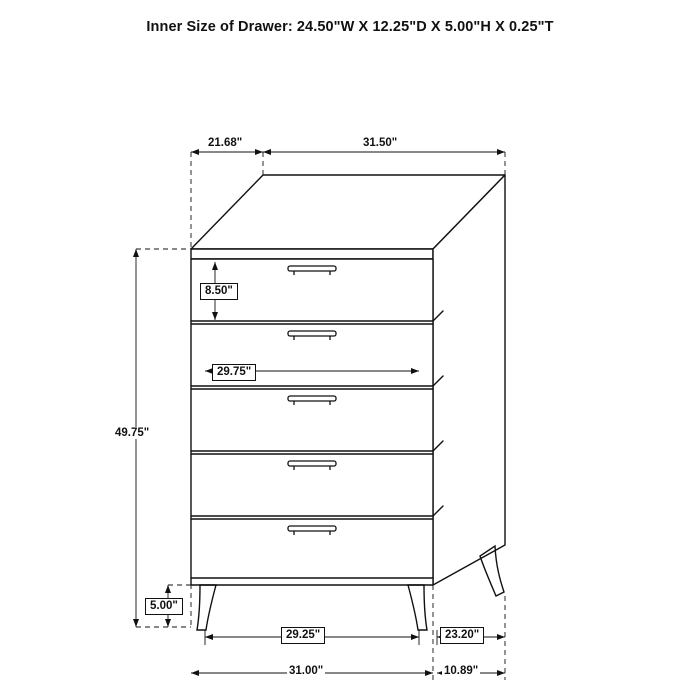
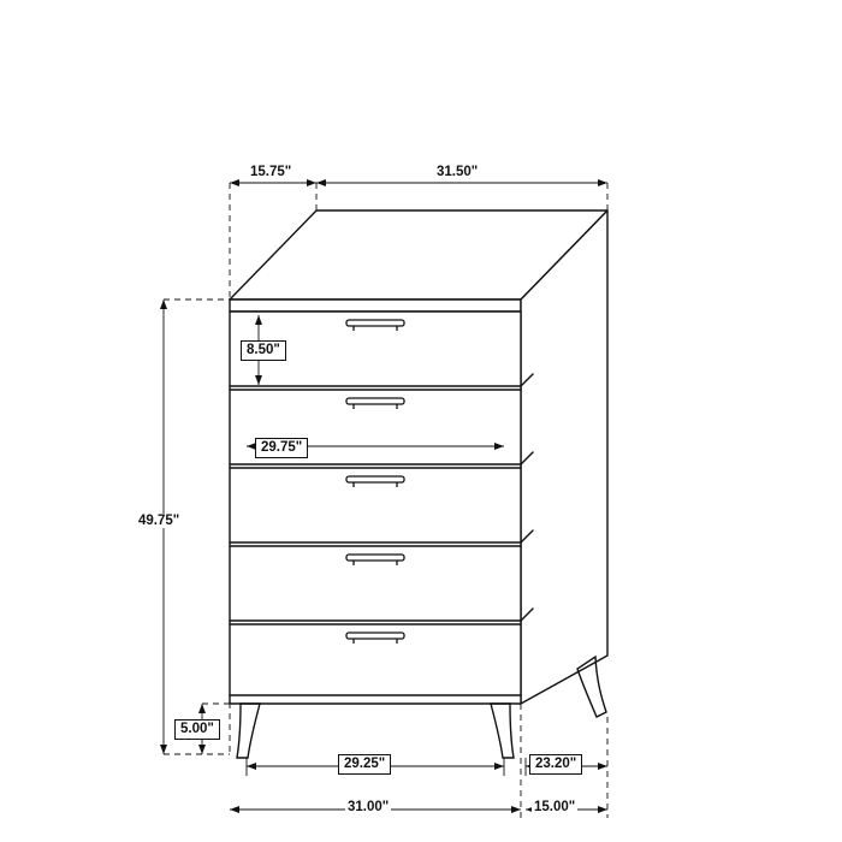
- Inner Size of Drawer: 24.50"W X 12.25"D X 5.00"H X 0.25"T
- 21.68"
+ 15.75"
  31.50"
  8.50"
  29.75"
  49.75"
  5.00"
  29.25"
  23.20"
  31.00"
- 10.89"
+ 15.00"
